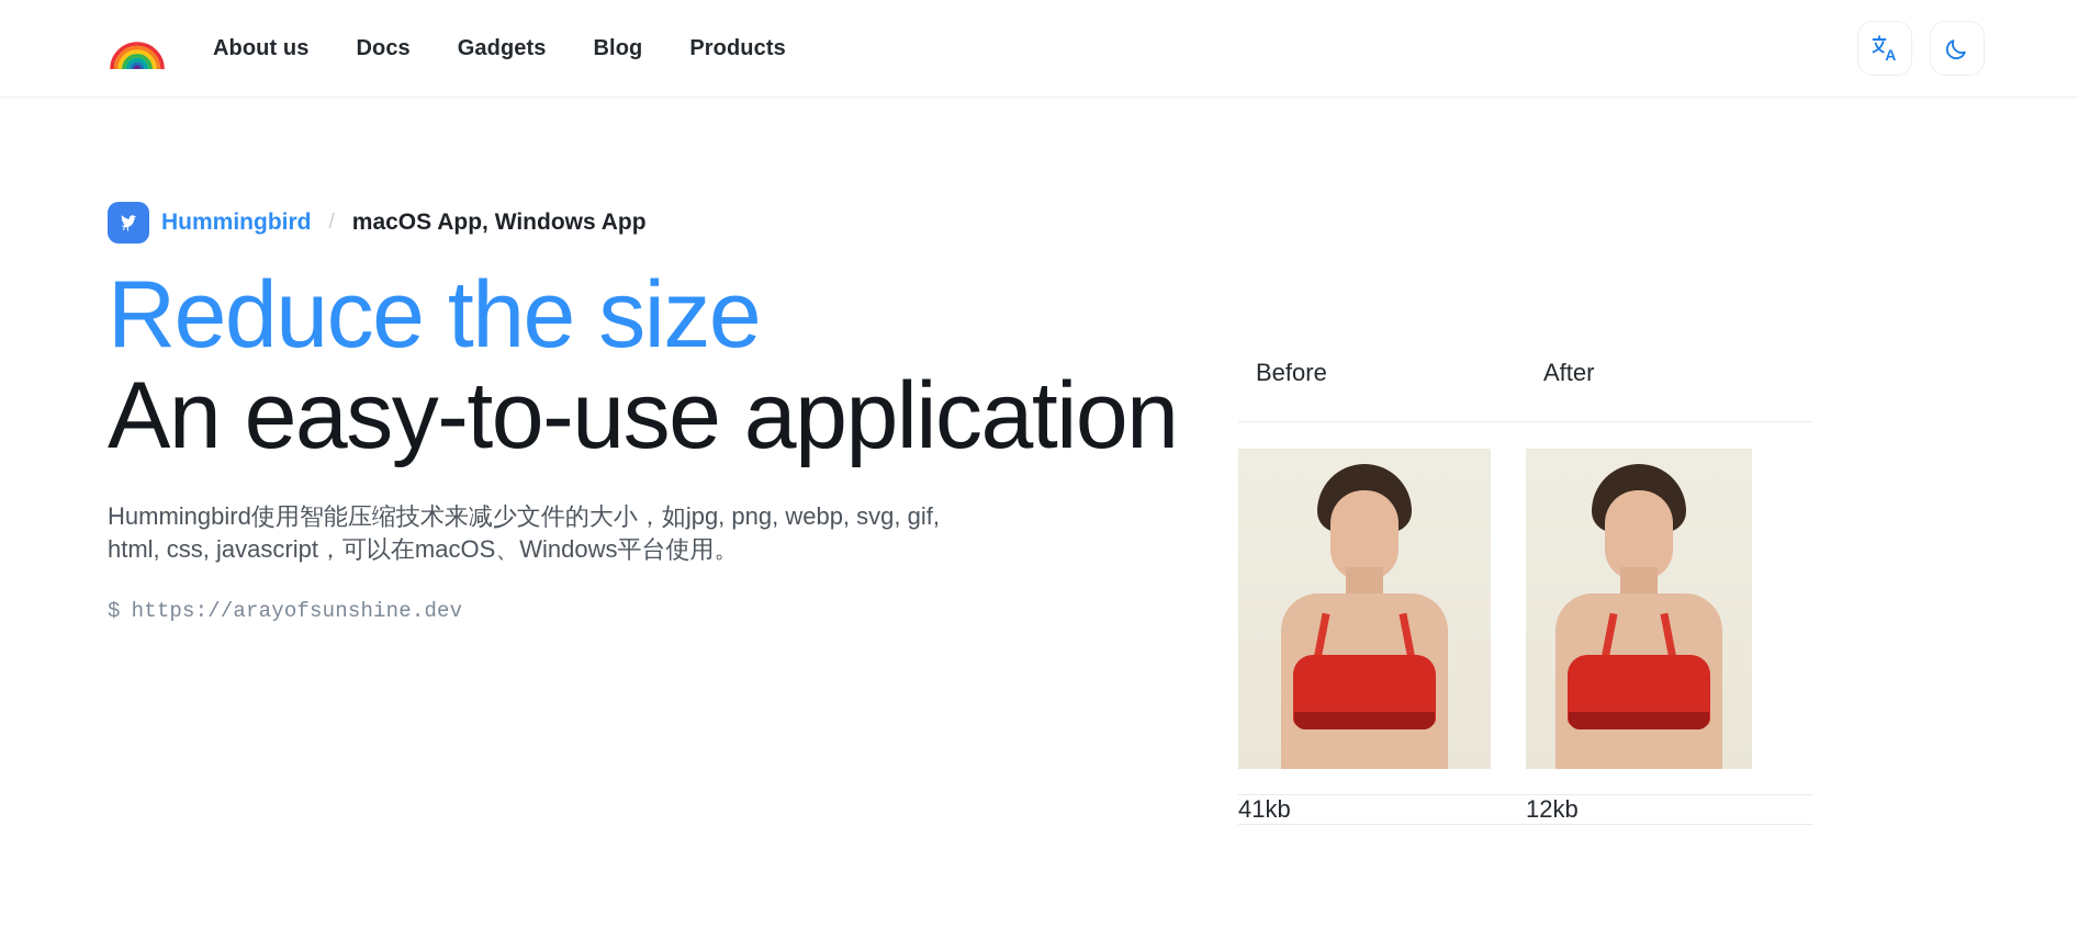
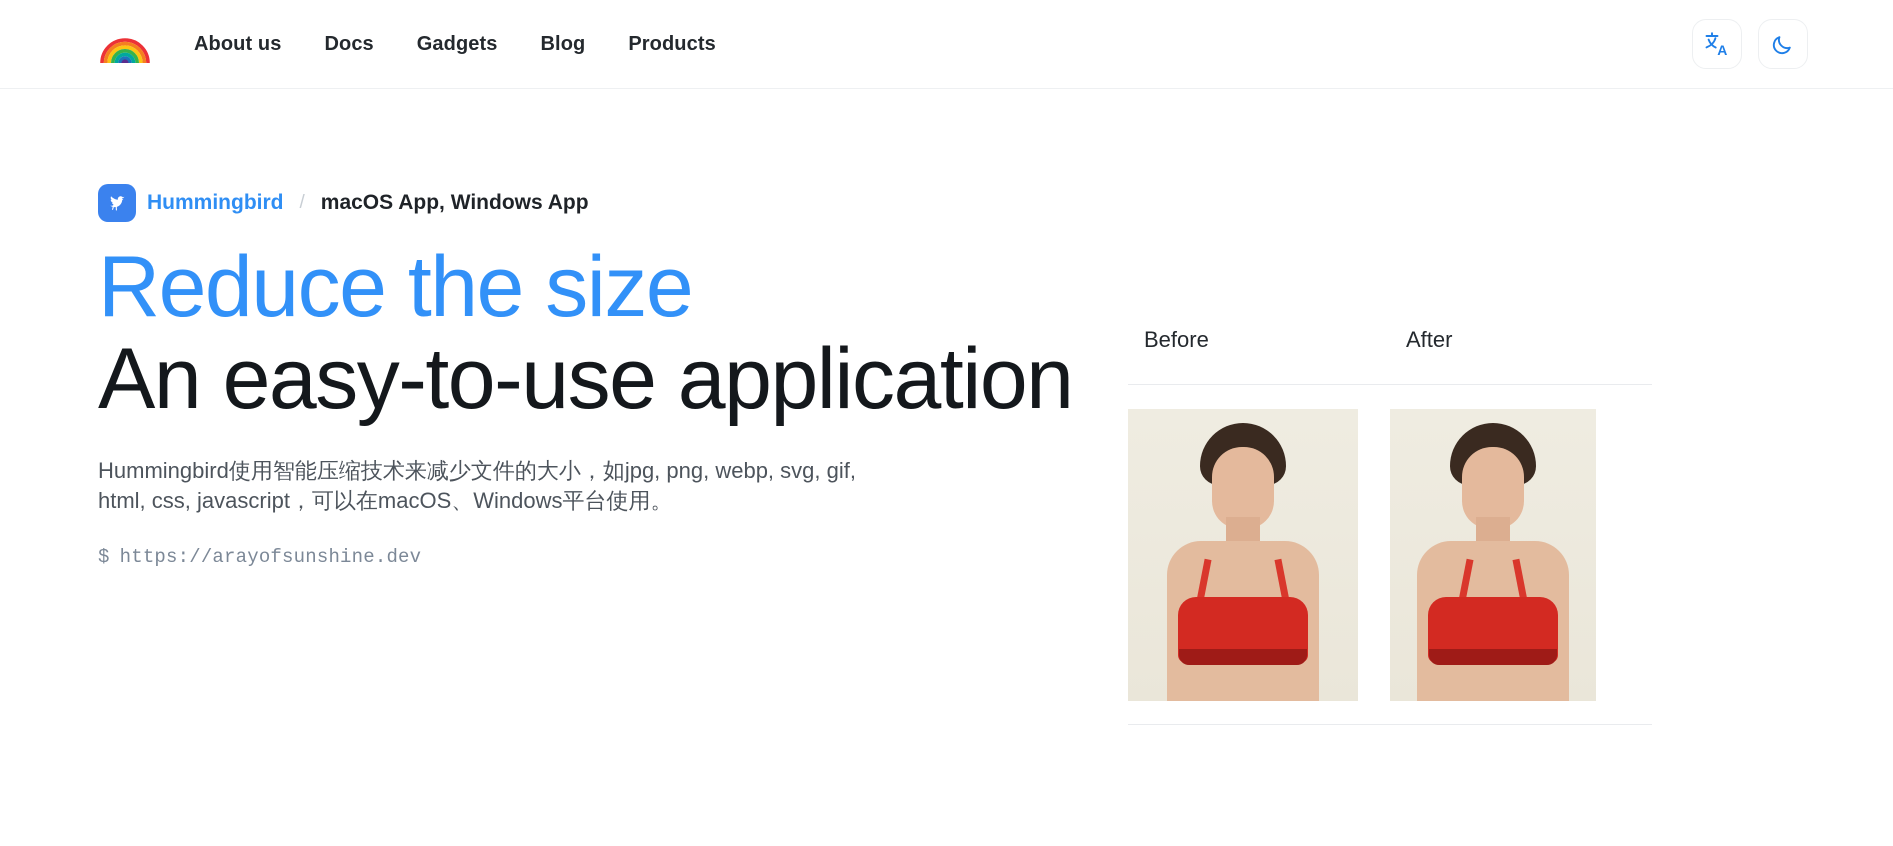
  About us
  Docs
  Gadgets
  Blog
  Products
  A
  Hummingbird
  /
  macOS App, Windows App
  Reduce the size
  An easy-to-use application
  Hummingbird使用智能压缩技术来减少文件的大小，如jpg, png, webp, svg, gif, html, css, javascript，可以在macOS、Windows平台使用。
  $ https://arayofsunshine.dev
  Before	After
- 41kb	12kb
